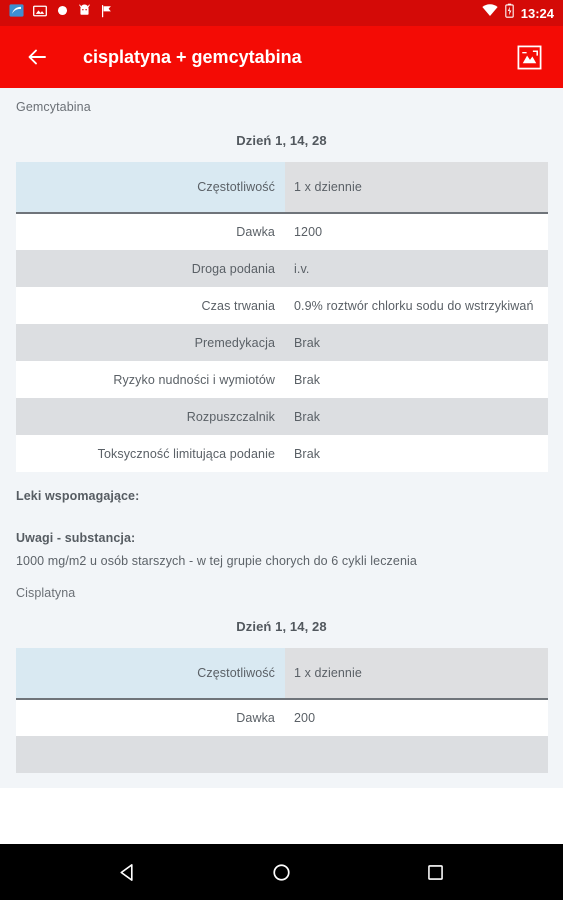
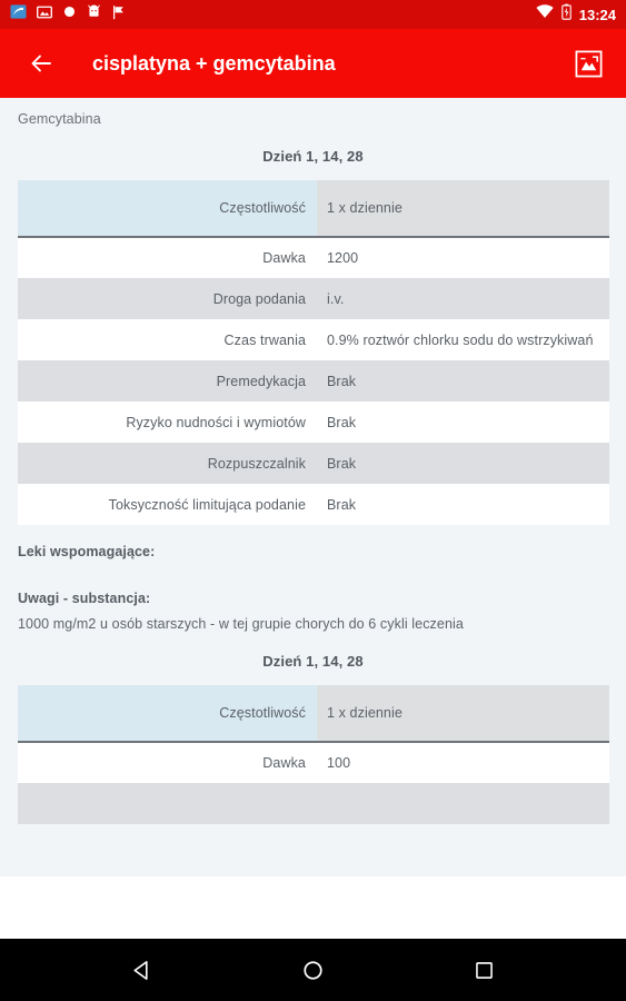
  13:24
  cisplatyna + gemcytabina
  Gemcytabina
  Dzień 1, 14, 28
  Częstotliwość	1 x dziennie
  Dawka	1200
  Droga podania	i.v.
  Czas trwania	0.9% roztwór chlorku sodu do wstrzykiwań
  Premedykacja	Brak
  Ryzyko nudności i wymiotów	Brak
  Rozpuszczalnik	Brak
  Toksyczność limitująca podanie	Brak
  Leki wspomagające:
  Uwagi - substancja:
  1000 mg/m2 u osób starszych - w tej grupie chorych do 6 cykli leczenia
- Cisplatyna
  Dzień 1, 14, 28
  Częstotliwość	1 x dziennie
- Dawka	200
+ Dawka	100
